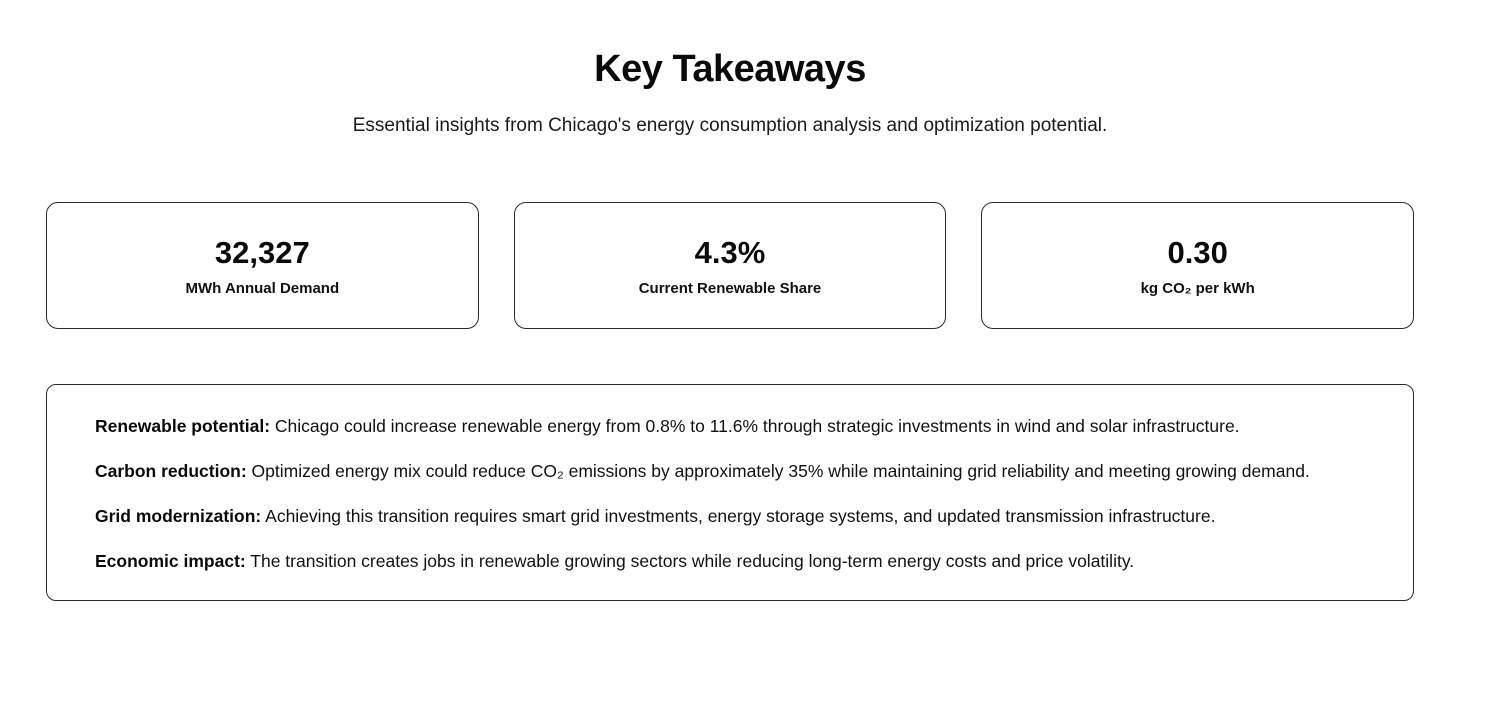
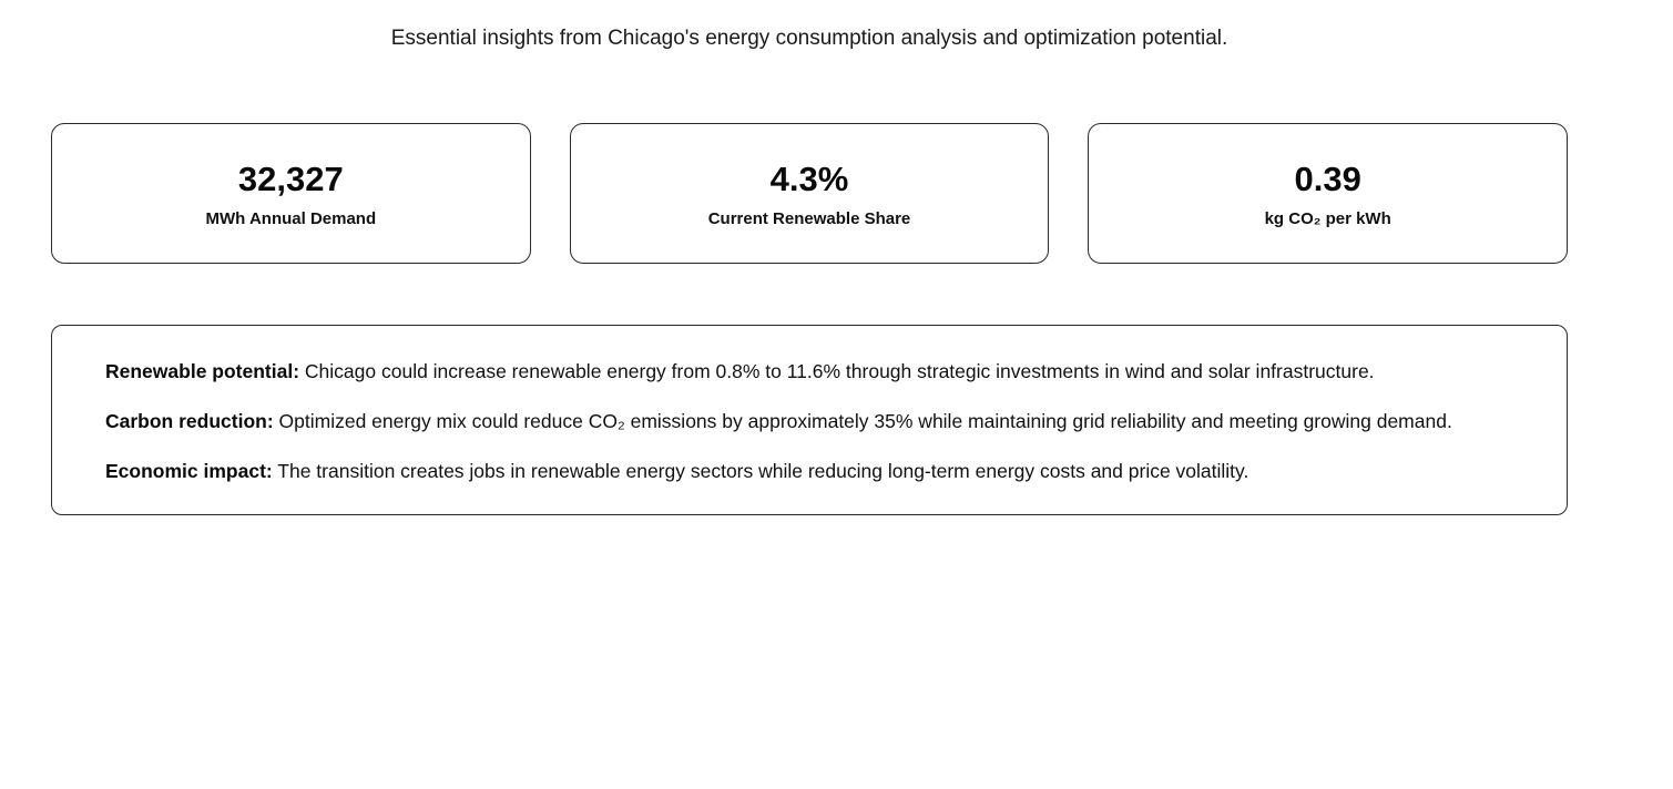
- Key Takeaways
  Essential insights from Chicago's energy consumption analysis and optimization potential.
  32,327
  MWh Annual Demand
  4.3%
  Current Renewable Share
- 0.30
+ 0.39
  kg CO₂ per kWh
  Renewable potential: Chicago could increase renewable energy from 0.8% to 11.6% through strategic investments in wind and solar infrastructure.
  Carbon reduction: Optimized energy mix could reduce CO₂ emissions by approximately 35% while maintaining grid reliability and meeting growing demand.
- Grid modernization: Achieving this transition requires smart grid investments, energy storage systems, and updated transmission infrastructure.
- Economic impact: The transition creates jobs in renewable growing sectors while reducing long-term energy costs and price volatility.
+ Economic impact: The transition creates jobs in renewable energy sectors while reducing long-term energy costs and price volatility.
